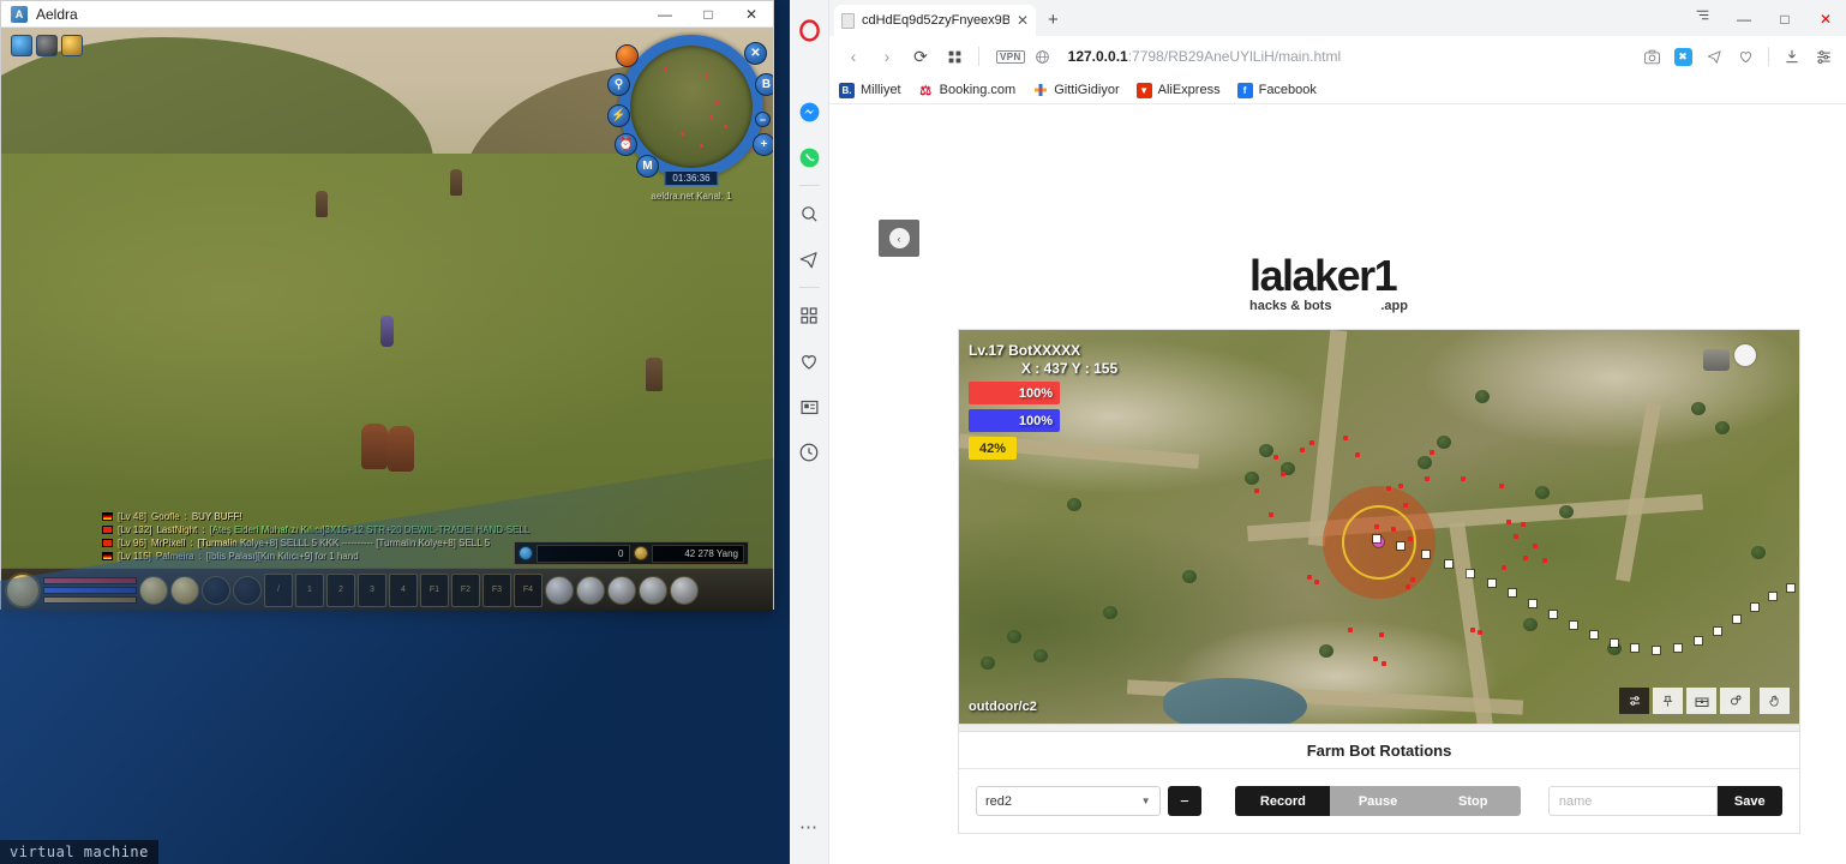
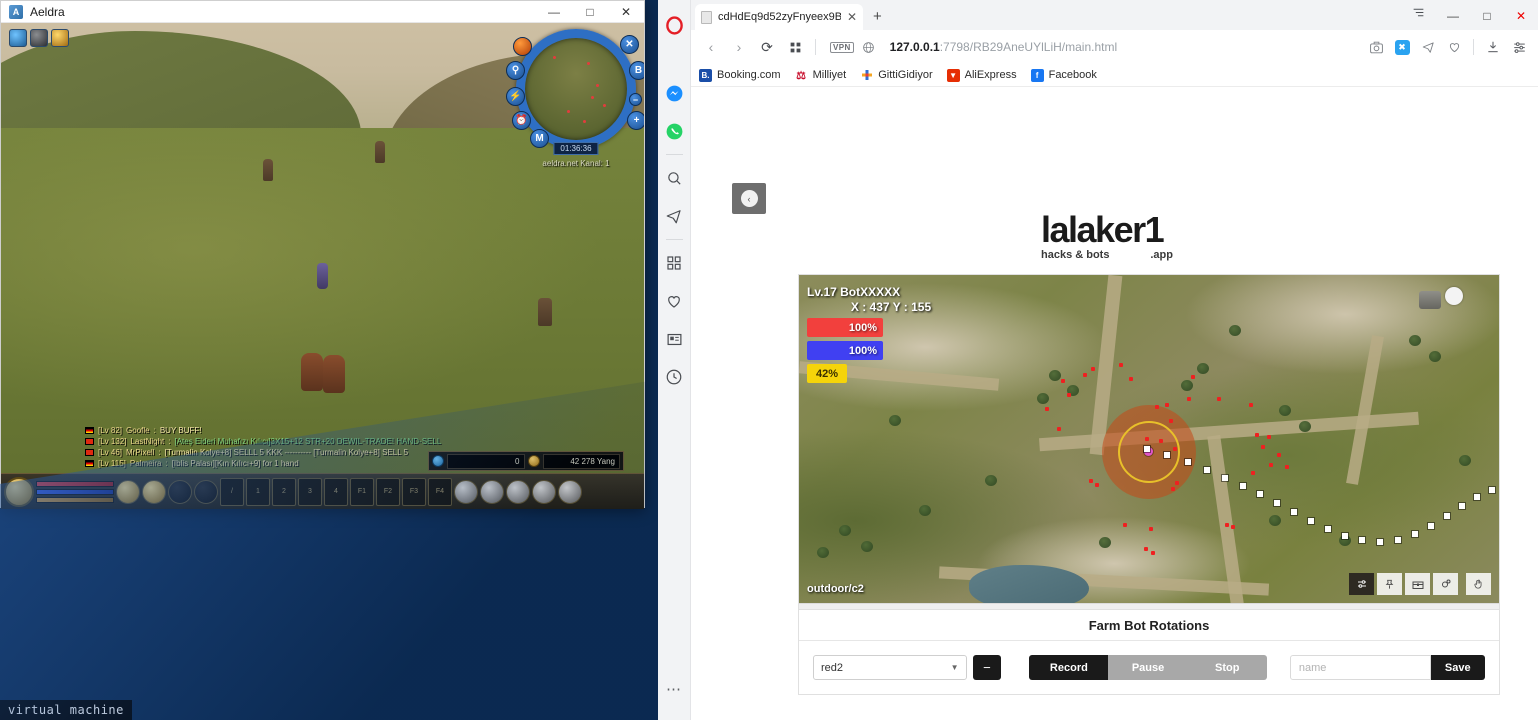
  Aeldra
  —
  □
  ✕
  ⚲
  ⚡
  ⏰
  M
  ✕
  B
  −
  +
  01:36:36
  aeldra.net Kanal: 1
- [Lv 48]
+ [Lv 82]
  Goofle
  :
  BUY BUFF!
  [Lv 132]
  LastNight
  :
- [Lv 96]
+ [Lv 46]
  MrPixell
  :
  [Lv 11
  ⋯
  cdHdEq9d52zyFnyeex9B
  ✕
  +
  —
  □
  ✕
  ‹
  ›
  ⟳
  VPN
  127.0.0.1:7798/RB29AneUYlLiH/main.html
  ✖
  B.
- Milliyet
+ Booking.com
  ⚖
- Booking.com
+ Milliyet
  GittiGidiyor
  ▼
  AliExpress
  f
  Facebook
  ‹
  lalaker1
  hacks & bots
  .app
  Lv.17 BotXXXXX
  X : 437 Y : 155
  100%
  100%
  42%
  outdoor/c2
  Farm Bot Rotations
  red2
  ▼
  −
  Record
  Pause
  Stop
  name
  Save
